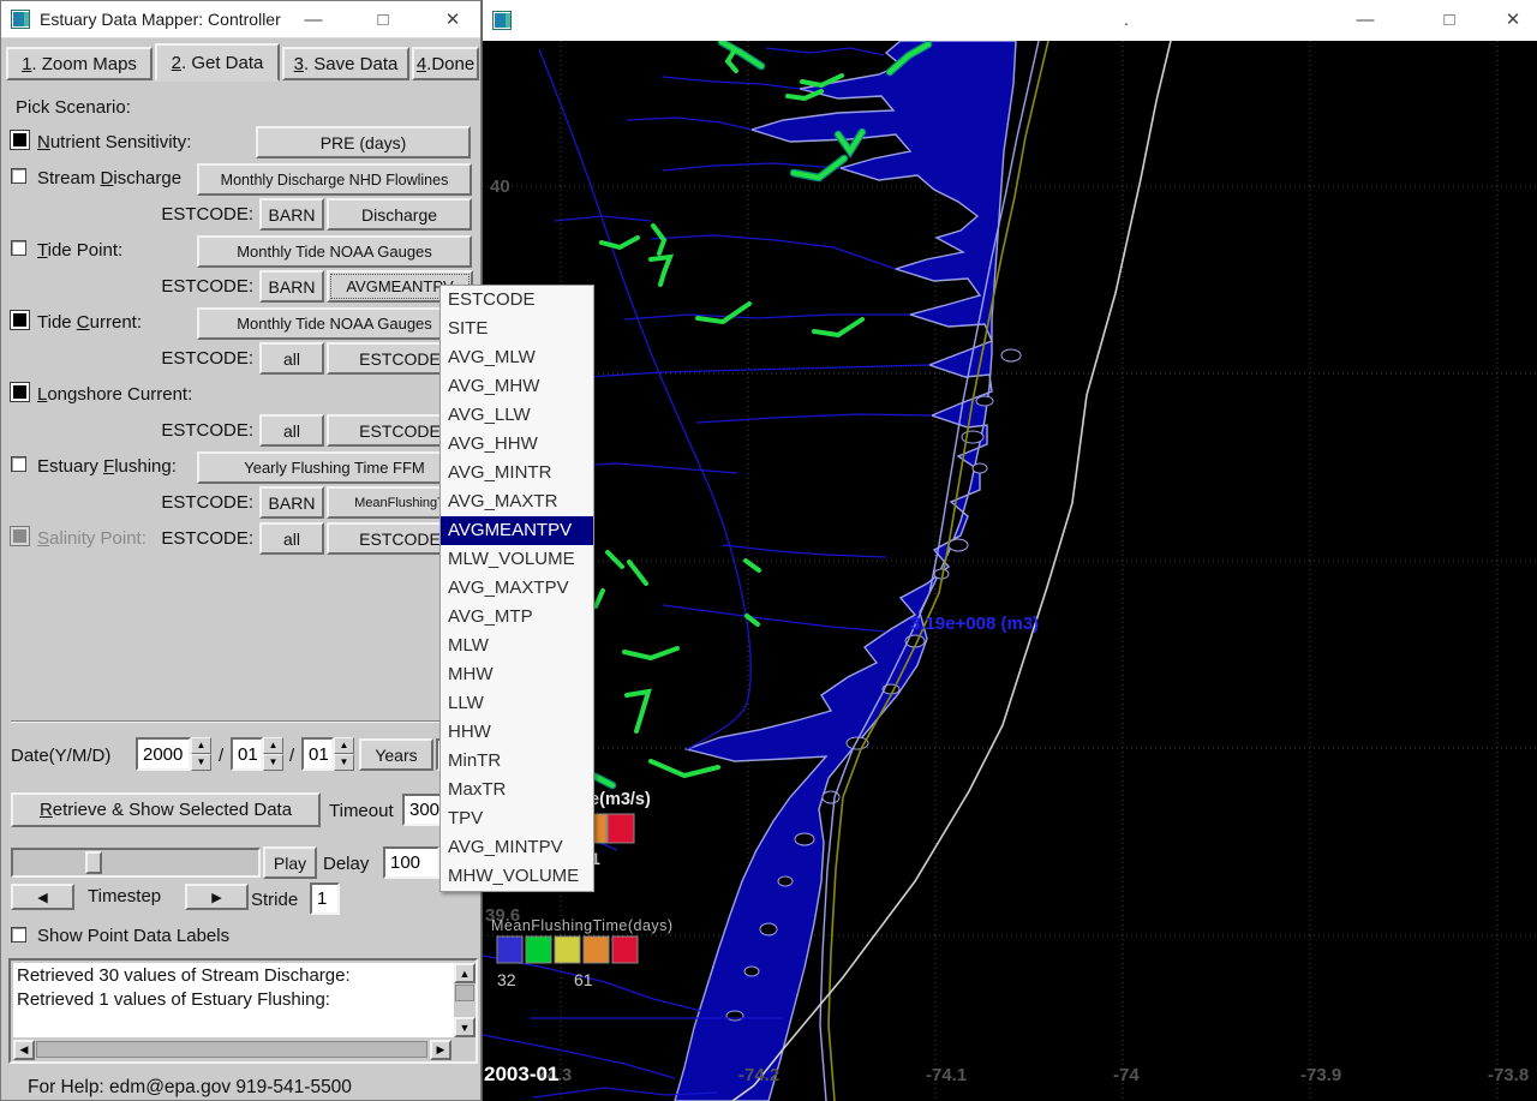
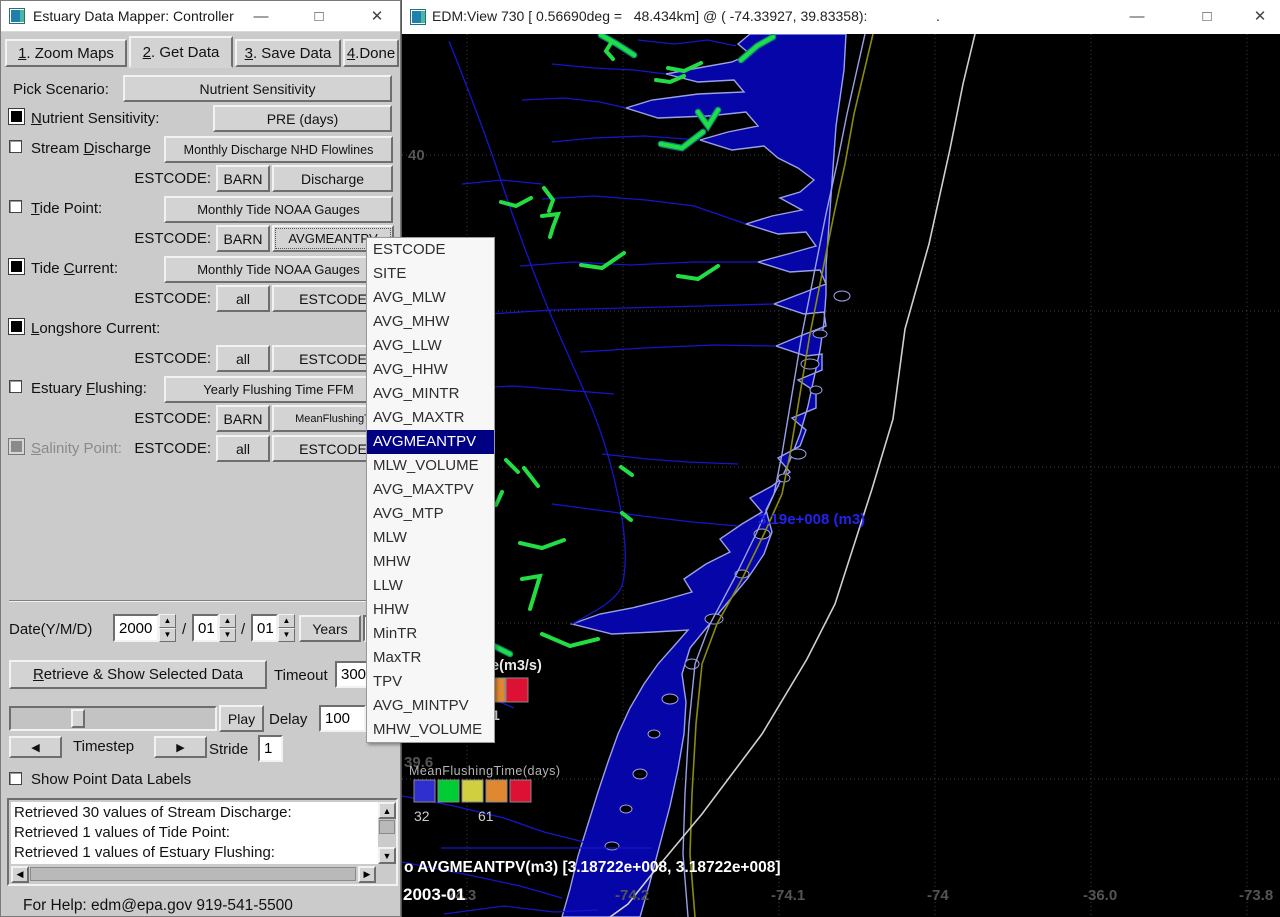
  Estuary Data Mapper: Controller
  —
  □
  ✕
  1
  . Zoom Maps
  2
  . Get Data
  3
  . Save Data
  4
  .Done
  Pick Scenario:
+ Nutrient Sensitivity
  Nutrient Sensitivity:
  PRE (days)
  Stream Discharge
  Monthly Discharge NHD Flowlines
  ESTCODE:
  BARN
  Discharge
  Tide Point:
  Monthly Tide NOAA Gauges
  ESTCODE:
  BARN
  AVGMEANTP
  Tide Current:
  Monthly Tide NOAA Gauges
  ESTCODE:
  all
  ESTCODE
  Longshore Current:
  ESTCODE:
  all
  ESTCODE
  Estuary Flushing:
  Yearly Flushing Time FFM
  ESTCODE:
  BARN
  MeanFlushing
  Salinity Point:
  ESTCODE:
  all
  ESTCODE
  Date(Y/M/D)
  2000
  ▲
  ▼
  /
  01
  ▲
  ▼
  /
  01
  ▲
  ▼
  Years
  R
  etrieve & Show Selected Data
  Timeout
  300
  Play
  Delay
  100
  ◀
  Timestep
  ▶
  Stride
  1
  Show Point Data Labels
  Retrieved 30 values of Stream Discharge:
+ Retrieved 1 values of Tide Point:
  Retrieved 1 values of Estuary Flushing:
  ▲
  ▼
  ◀
  ▶
  For Help: edm@epa.gov 919-541-5500
+ EDM:View 730 [ 0.56690deg = 48.434km] @ ( -74.33927, 39.83358):
  .
  —
  □
  ✕
  40
  39.6
  -74.3
  -74.2
  -74.1
  -74
- -73.9
+ -36.0
  -73.8
  1
  MeanFlushingTime(days)
  32
  61
  3.19e+008 (m3)
+ o AVGMEANTPV(m3) [3.18722e+008, 3.18722e+008]
  2003-01
  ESTCODE
  SITE
  AVG_MLW
  AVG_MHW
  AVG_LLW
  AVG_HHW
  AVG_MINTR
  AVG_MAXTR
  AVGMEANTPV
  MLW_VOLUME
  AVG_MAXTPV
  AVG_MTP
  MLW
  MHW
  LLW
  HHW
  MinTR
  MaxTR
  TPV
  AVG_MINTPV
  MHW_VOLUME
